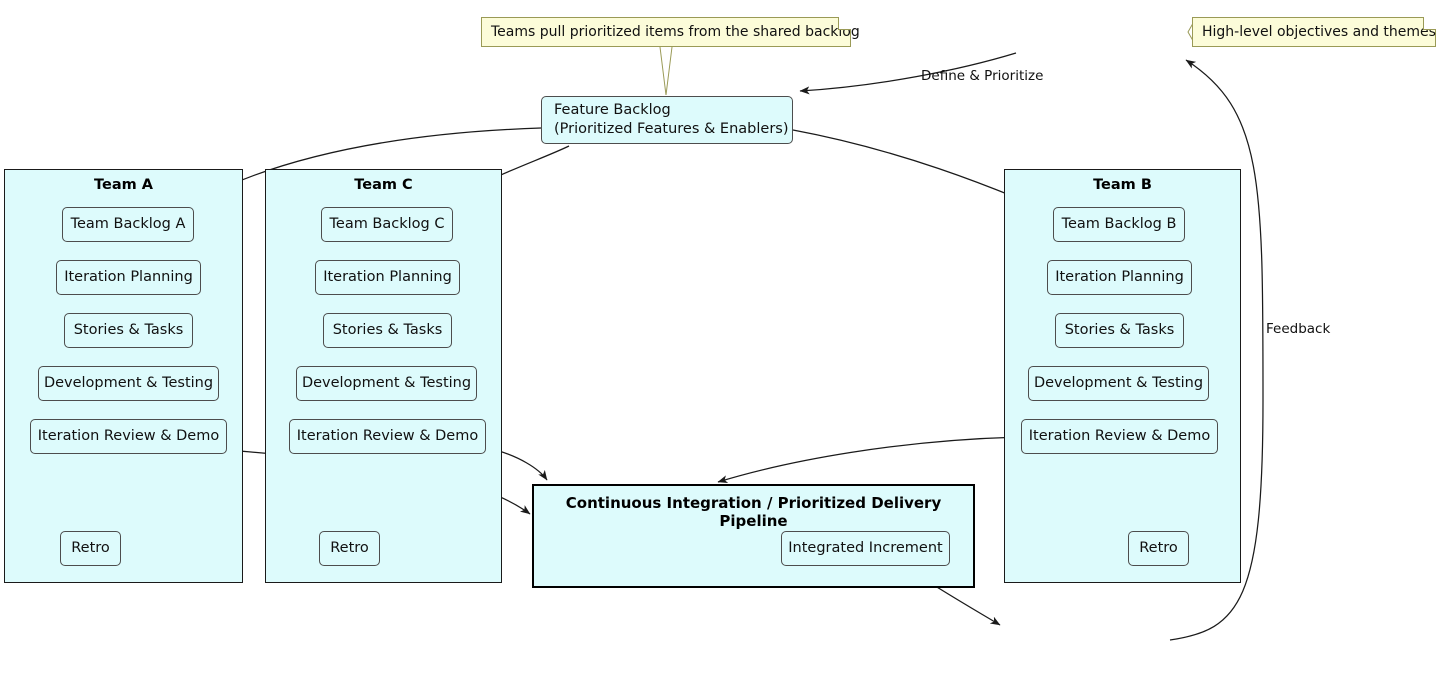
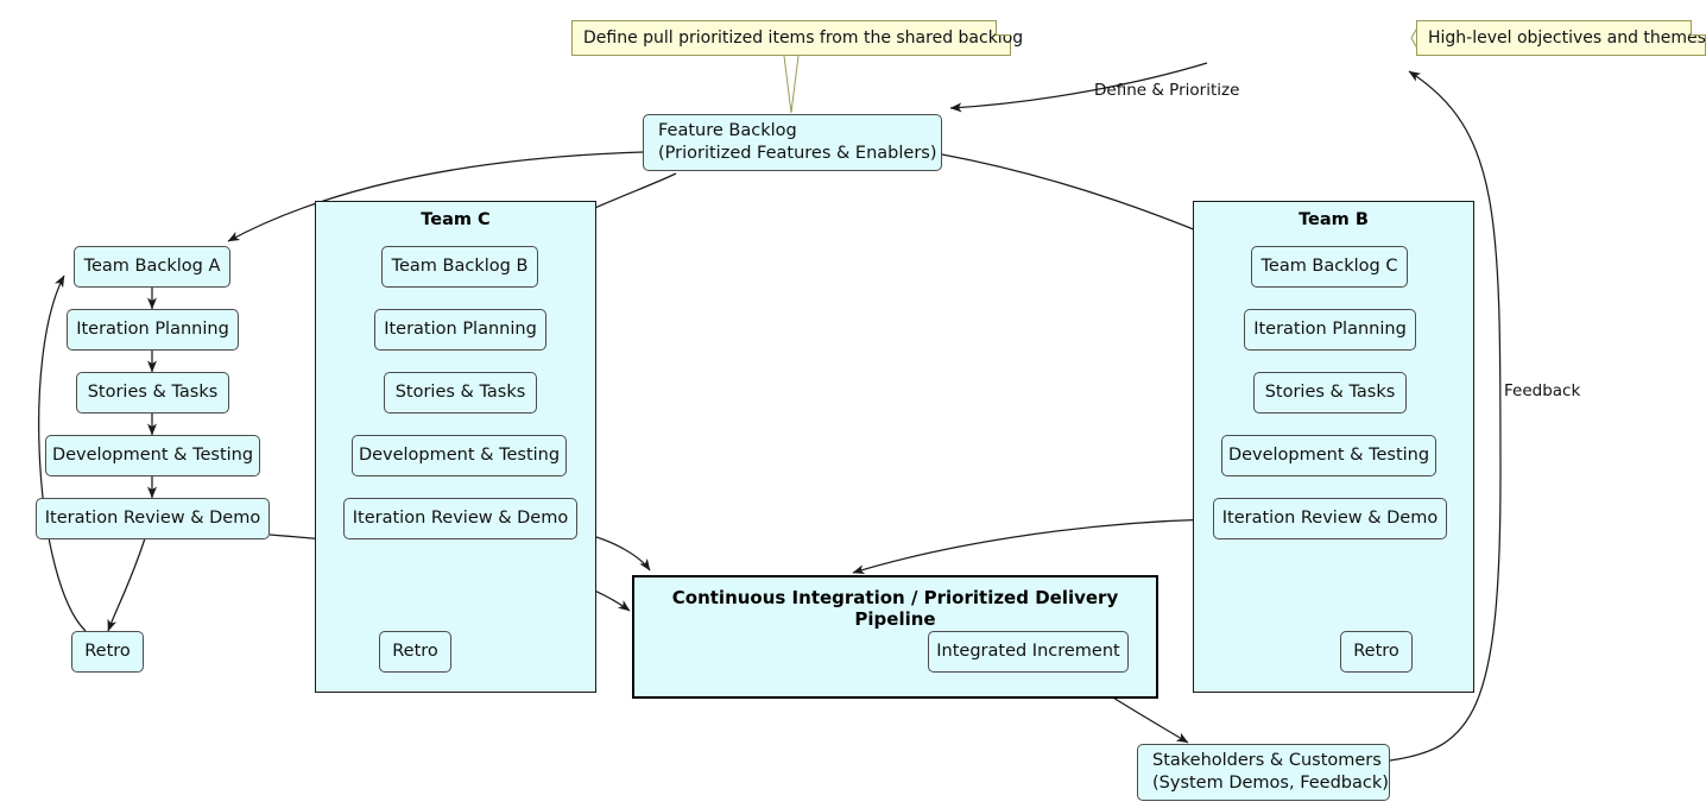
- Teams pull prioritized items from the shared backlog
+ Define pull prioritized items from the shared backlog
  High-level objectives and themes
  Feature Backlog
  (Prioritized Features & Enablers)
  Define & Prioritize
  Feedback
- Team A
  Team Backlog A
  Iteration Planning
  Stories & Tasks
  Development & Testing
  Iteration Review & Demo
  Retro
  Team C
- Team Backlog C
+ Team Backlog B
  Iteration Planning
  Stories & Tasks
  Development & Testing
  Iteration Review & Demo
  Retro
  Team B
- Team Backlog B
+ Team Backlog C
  Iteration Planning
  Stories & Tasks
  Development & Testing
  Iteration Review & Demo
  Retro
  Continuous Integration / Prioritized Delivery Pipeline
  Integrated Increment
+ Stakeholders & Customers
+ (System Demos, Feedback)
